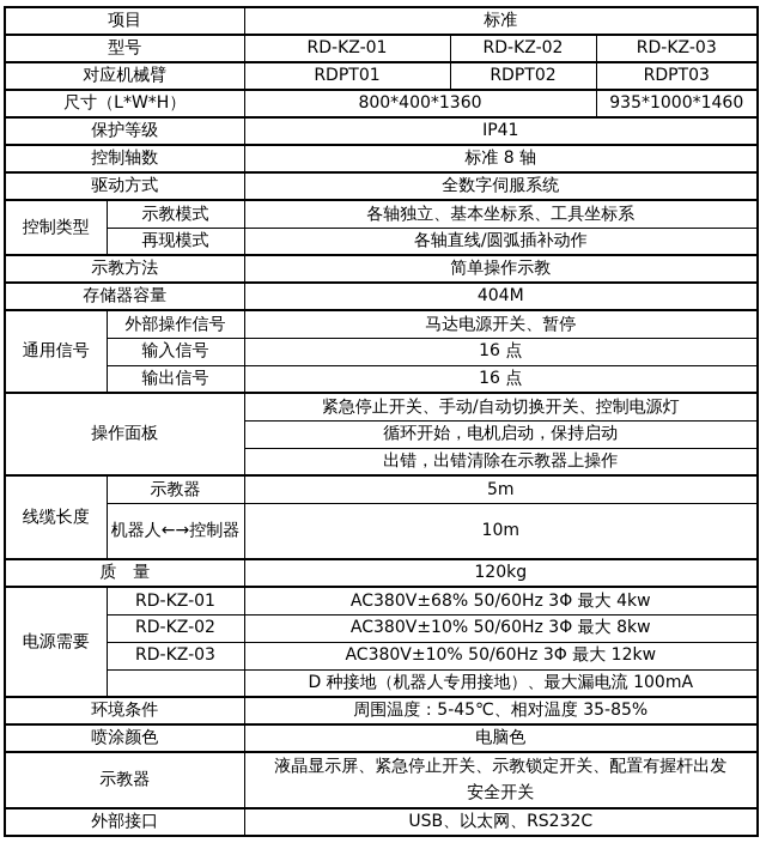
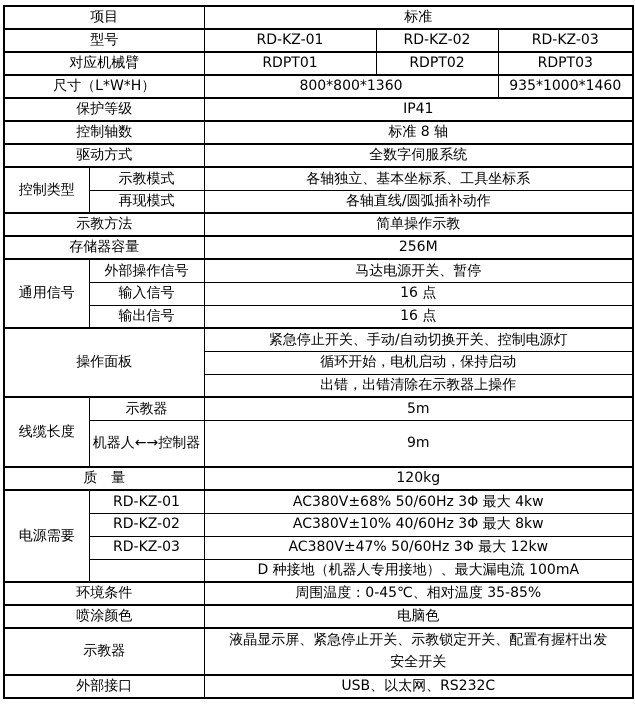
  项目	标准
  型号	RD-KZ-01	RD-KZ-02	RD-KZ-03
  对应机械臂	RDPT01	RDPT02	RDPT03
- 尺寸（L*W*H）	800*400*1360	935*1000*1460
+ 尺寸（L*W*H）	800*800*1360	935*1000*1460
  保护等级	IP41
  控制轴数	标准 8 轴
  驱动方式	全数字伺服系统
  控制类型	示教模式	各轴独立、基本坐标系、工具坐标系
  再现模式	各轴直线/圆弧插补动作
  示教方法	简单操作示教
- 存储器容量	404M
+ 存储器容量	256M
  通用信号	外部操作信号	马达电源开关、暂停
  输入信号	16 点
  输出信号	16 点
  操作面板	紧急停止开关、手动/自动切换开关、控制电源灯
  循环开始，电机启动，保持启动
  出错，出错清除在示教器上操作
  线缆长度	示教器	5m
- 机器人←→控制器	10m
+ 机器人←→控制器	9m
  质 量	120kg
  电源需要	RD-KZ-01	AC380V±68% 50/60Hz 3Φ 最大 4kw
- RD-KZ-02	AC380V±10% 50/60Hz 3Φ 最大 8kw
+ RD-KZ-02	AC380V±10% 40/60Hz 3Φ 最大 8kw
- RD-KZ-03	AC380V±10% 50/60Hz 3Φ 最大 12kw
+ RD-KZ-03	AC380V±47% 50/60Hz 3Φ 最大 12kw
  	D 种接地（机器人专用接地）、最大漏电流 100mA
- 环境条件	周围温度：5-45℃、相对温度 35-85%
+ 环境条件	周围温度：0-45℃、相对温度 35-85%
  喷涂颜色	电脑色
  示教器	液晶显示屏、紧急停止开关、示教锁定开关、配置有握杆出发 安全开关
  外部接口	USB、以太网、RS232C
